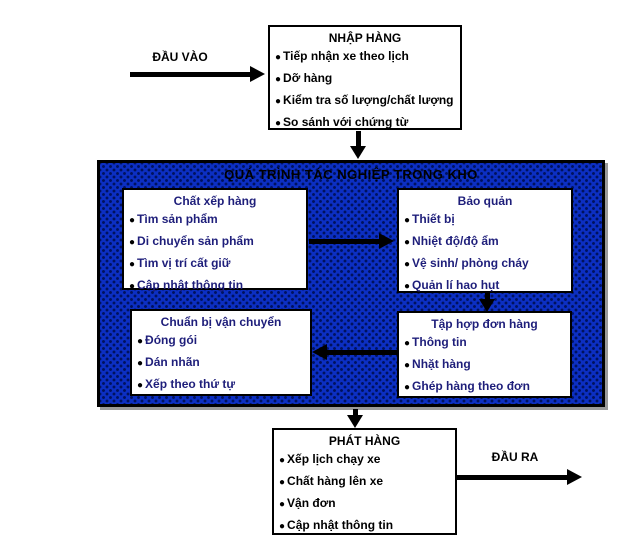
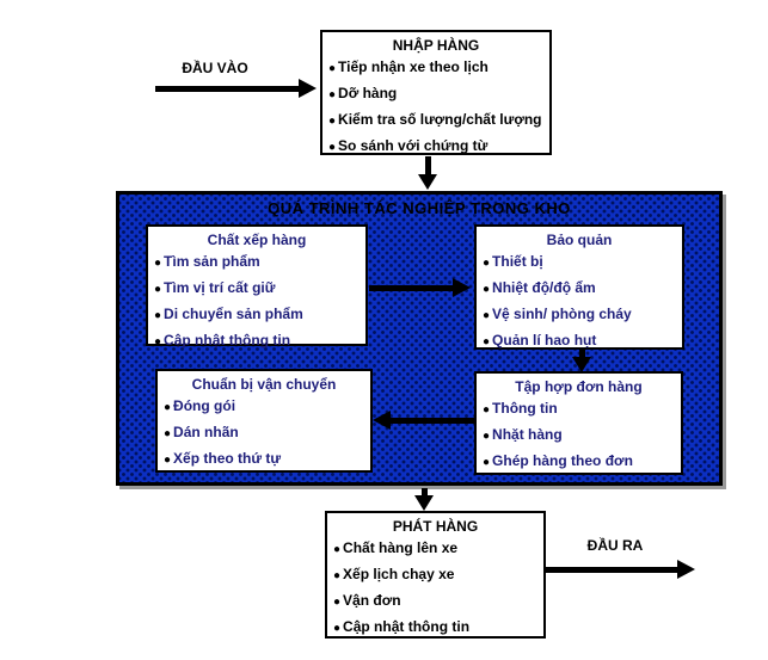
  ĐẦU VÀO
  NHẬP HÀNG
  ●
  Tiếp nhận xe theo lịch
  ●
  Dỡ hàng
  ●
  Kiểm tra số lượng/chất lượng
  ●
  So sánh với chứng từ
  QUÁ TRÌNH TÁC NGHIỆP TRONG KHO
  Chất xếp hàng
  ●
  Tìm sản phẩm
  ●
- Di chuyển sản phẩm
+ Tìm vị trí cất giữ
  ●
- Tìm vị trí cất giữ
+ Di chuyển sản phẩm
  ●
  Cập nhật thông tin
  Bảo quản
  ●
  Thiết bị
  ●
  Nhiệt độ/độ ẩm
  ●
  Vệ sinh/ phòng cháy
  ●
  Quản lí hao hụt
  Chuẩn bị vận chuyển
  ●
  Đóng gói
  ●
  Dán nhãn
  ●
  Xếp theo thứ tự
  Tập hợp đơn hàng
  ●
  Thông tin
  ●
  Nhặt hàng
  ●
  Ghép hàng theo đơn
  PHÁT HÀNG
  ●
- Xếp lịch chạy xe
+ Chất hàng lên xe
  ●
- Chất hàng lên xe
+ Xếp lịch chạy xe
  ●
  Vận đơn
  ●
  Cập nhật thông tin
  ĐẦU RA
